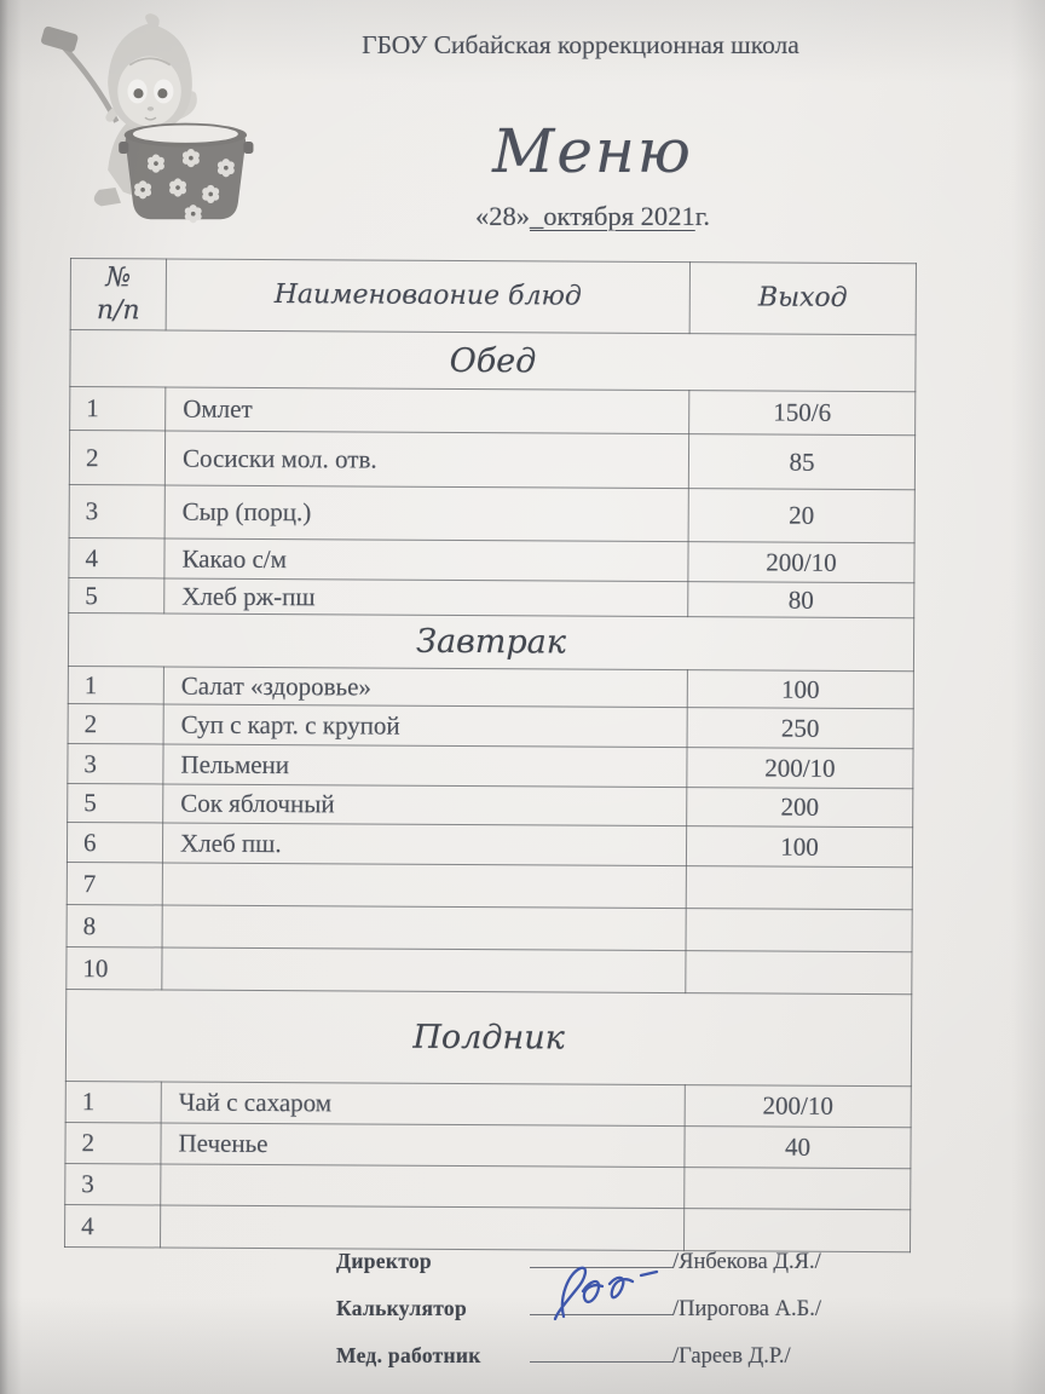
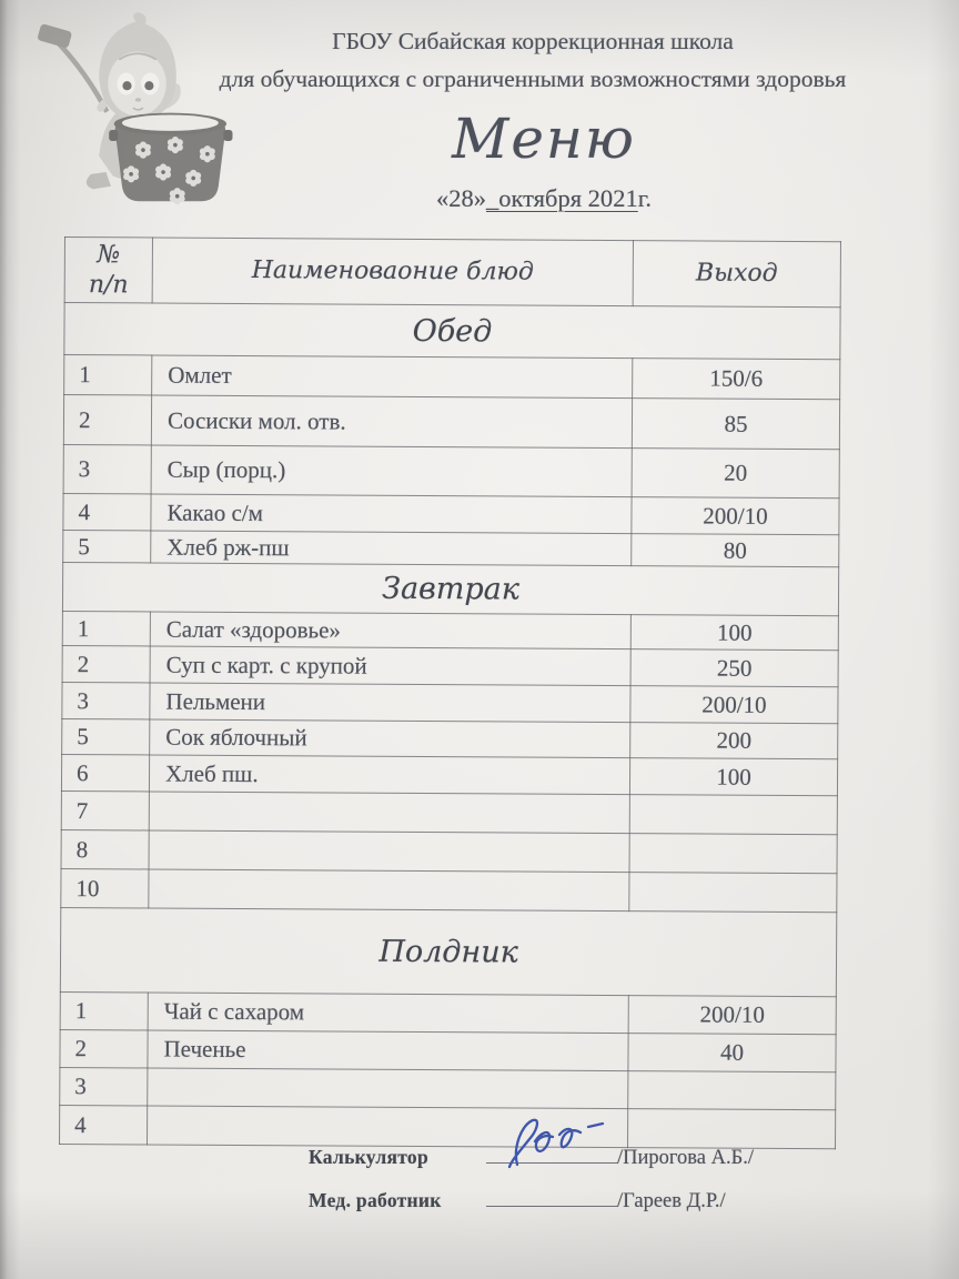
  ГБОУ Сибайская коррекционная школа
+ для обучающихся с ограниченными возможностями здоровья
  Меню
  «28»_октября 2021г.
  № п/п	Наименоваоние блюд	Выход
  Обед
  1	Омлет	150/6
  2	Сосиски мол. отв.	85
  3	Сыр (порц.)	20
  4	Какао с/м	200/10
  5	Хлеб рж-пш	80
  Завтрак
  1	Салат «здоровье»	100
  2	Суп с карт. с крупой	250
  3	Пельмени	200/10
  5	Сок яблочный	200
  6	Хлеб пш.	100
  7
  8
  10
  Полдник
  1	Чай с сахаром	200/10
  2	Печенье	40
  3
  4
- Директор
- /Янбекова Д.Я./
  Калькулятор
  /Пирогова А.Б./
  Мед. работник
  /Гареев Д.Р./
